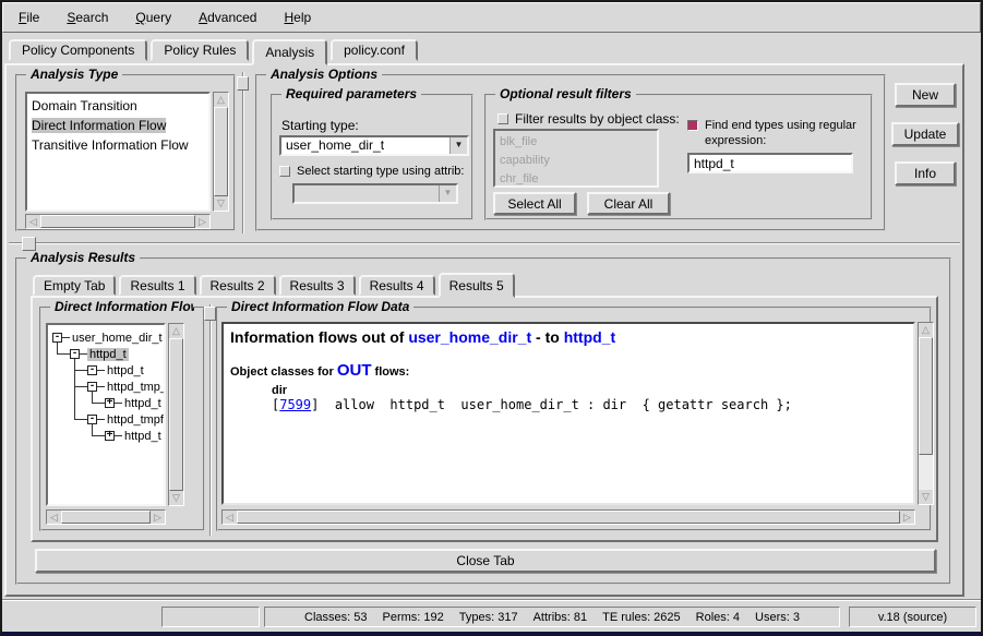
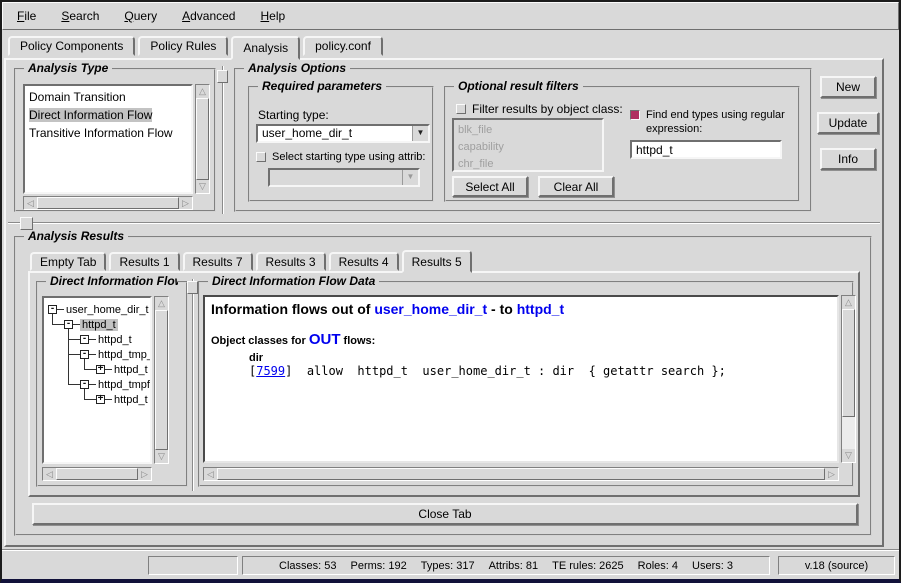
  File
  Search
  Query
  Advanced
  Help
  Policy Components
  Policy Rules
  Analysis
  policy.conf
  Analysis Type
  Domain Transition
  Direct Information Flow
  Transitive Information Flow
  △
  ▽
  ◁
  ▷
  Analysis Options
  Required parameters
  Starting type:
  user_home_dir_t
  ▼
  Select starting type using attrib:
  ▼
  Optional result filters
  Filter results by object class:
  blk_file
  capability
  chr_file
  Select All
  Clear All
  Find end types using regular
  expression:
  httpd_t
  New
  Update
  Info
  Analysis Results
  Empty Tab
  Results 1
- Results 2
+ Results 7
  Results 3
  Results 4
  Results 5
  Direct Information Flo
  -
  user_home_dir_t
  -
  httpd_t
  -
  httpd_t
  -
  httpd_tmp_
  +
  httpd_t
  -
  httpd_tmpf
  +
  httpd_t
  △
  ▽
  ◁
  ▷
  Direct Information Flow Data
  Information flows out of user_home_dir_t - to httpd_t
  Object classes for
  OUT
  flows:
  dir
  [7599] allow httpd_t user_home_dir_t : dir { getattr search };
  △
  ▽
  ◁
  ▷
  Close Tab
  Classes: 53
  Perms: 192
  Types: 317
  Attribs: 81
  TE rules: 2625
  Roles: 4
  Users: 3
  v.18 (source)
